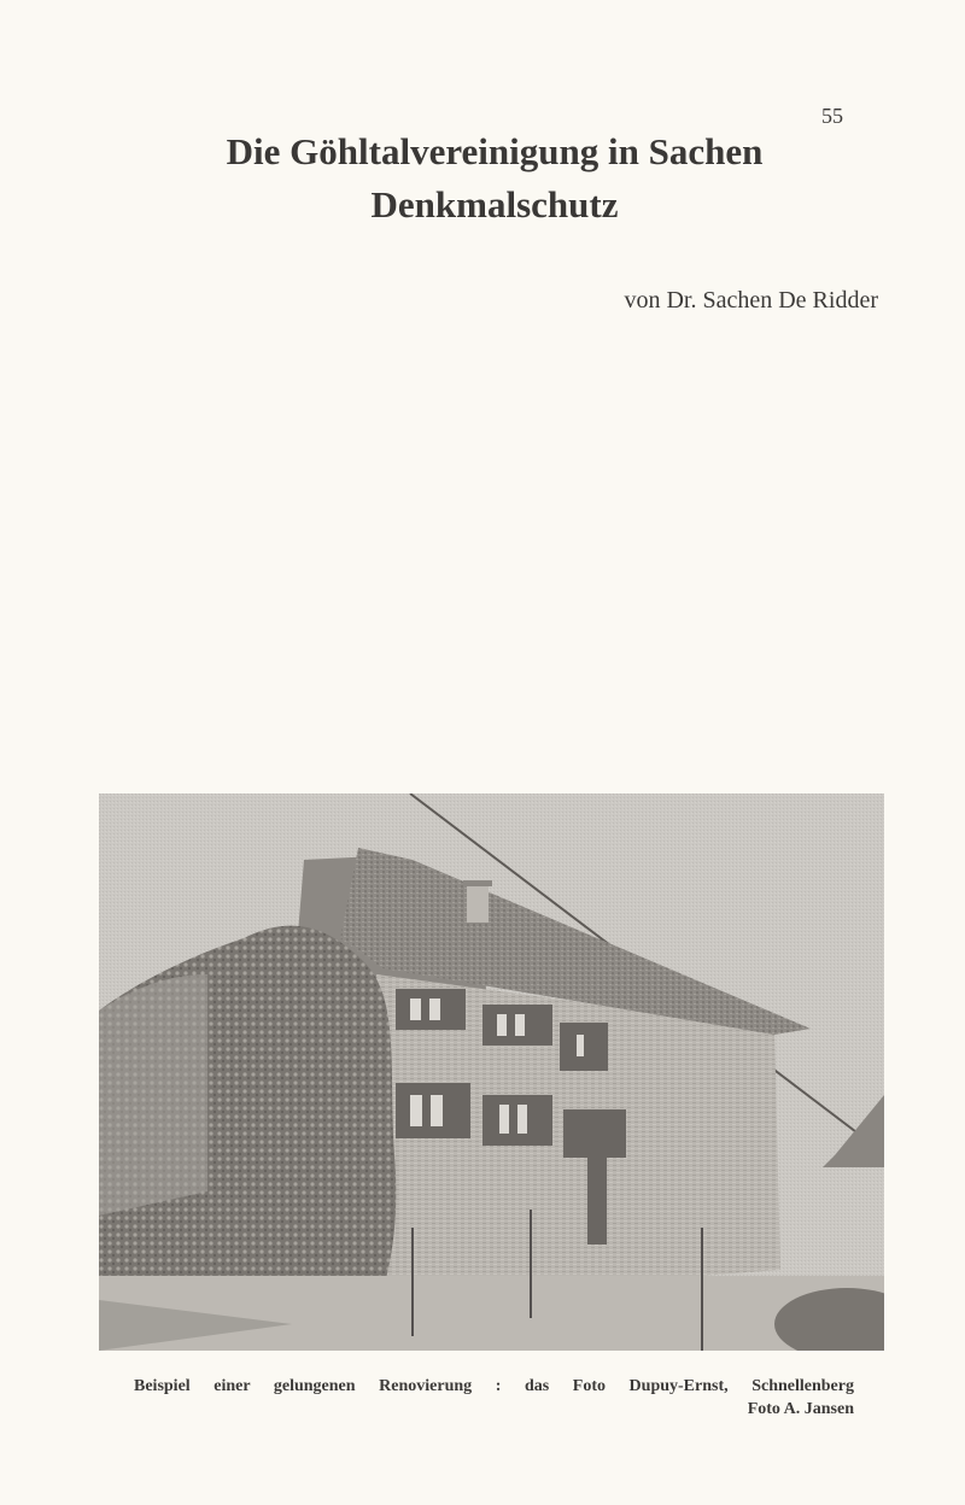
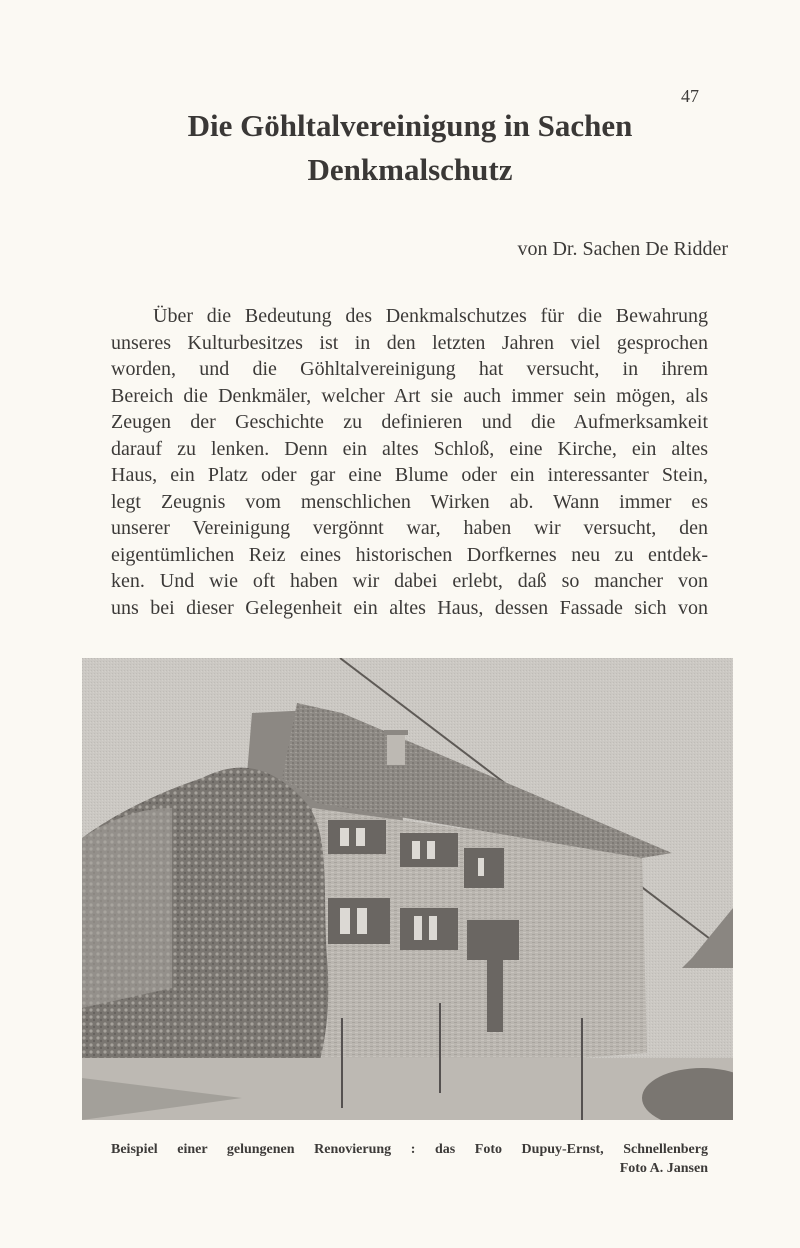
- 55
+ 47
  Die Göhltalvereinigung in Sachen
  Denkmalschutz
  von Dr. Sachen De Ridder
+ Über die Bedeutung des Denkmalschutzes für die Bewahrung
+ unseres Kulturbesitzes ist in den letzten Jahren viel gesprochen
+ worden, und die Göhltalvereinigung hat versucht, in ihrem
+ Bereich die Denkmäler, welcher Art sie auch immer sein mögen, als
+ Zeugen der Geschichte zu definieren und die Aufmerksamkeit
+ darauf zu lenken. Denn ein altes Schloß, eine Kirche, ein altes
+ Haus, ein Platz oder gar eine Blume oder ein interessanter Stein,
+ legt Zeugnis vom menschlichen Wirken ab. Wann immer es
+ unserer Vereinigung vergönnt war, haben wir versucht, den
+ eigentümlichen Reiz eines historischen Dorfkernes neu zu entdek-
+ ken. Und wie oft haben wir dabei erlebt, daß so mancher von
+ uns bei dieser Gelegenheit ein altes Haus, dessen Fassade sich von
  Beispiel einer gelungenen Renovierung : das Foto Dupuy-Ernst, Schnellenberg
  Foto A. Jansen
